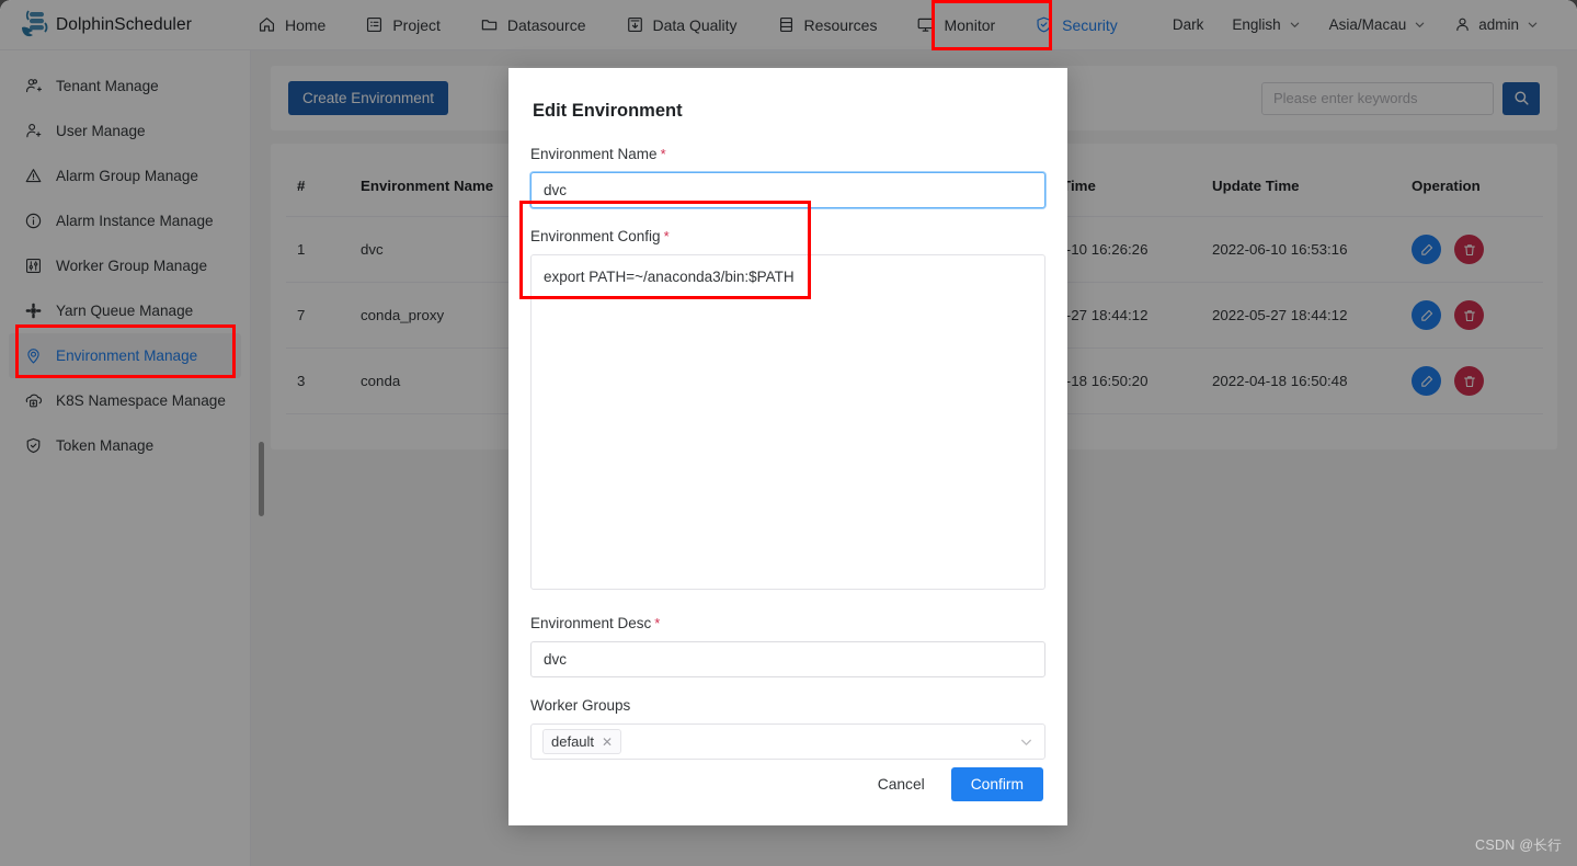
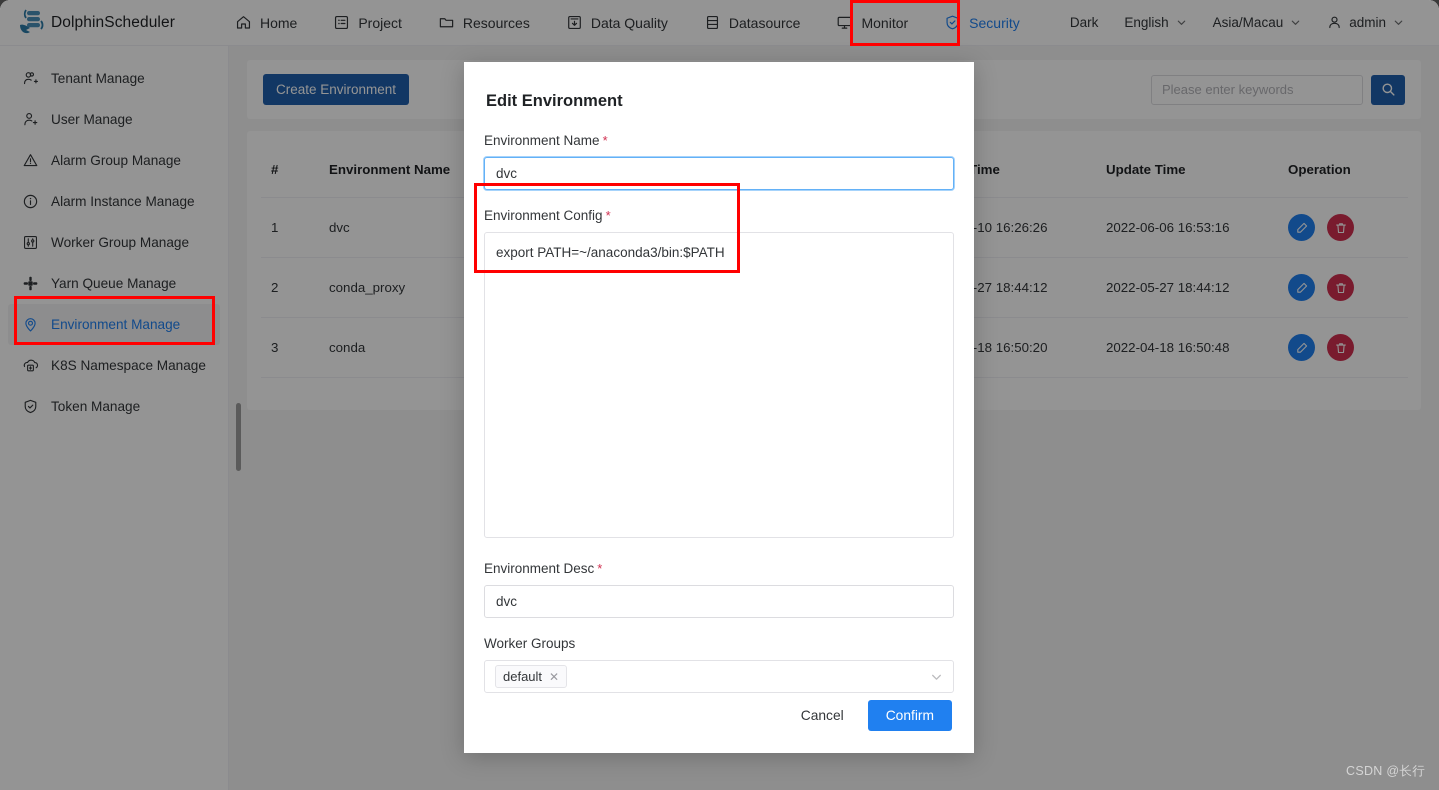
  DolphinScheduler
  Home
  Project
- Datasource
+ Resources
  Data Quality
- Resources
+ Datasource
  Monitor
  Security
  Dark
  English
  Asia/Macau
  admin
  Tenant Manage
  User Manage
  Alarm Group Manage
  Alarm Instance Manage
  Worker Group Manage
  Yarn Queue Manage
  Environment Manage
  K8S Namespace Manage
  Token Manage
  Create Environment
  Please enter keywords
- 1	dvc			-10 16:26:26	2022-06-10 16:53:16
+ 1	dvc			-10 16:26:26	2022-06-06 16:53:16
- 7	conda_proxy			-27 18:44:12	2022-05-27 18:44:12
+ 2	conda_proxy			-27 18:44:12	2022-05-27 18:44:12
  3	conda			-18 16:50:20	2022-04-18 16:50:48
  Edit Environment
  Environment Name *
  dvc
  Environment Config *
  export PATH=~/anaconda3/bin:$PATH
  Environment Desc *
  dvc
  Worker Groups
  default
  ✕
  Cancel
  Confirm
  CSDN @长行
